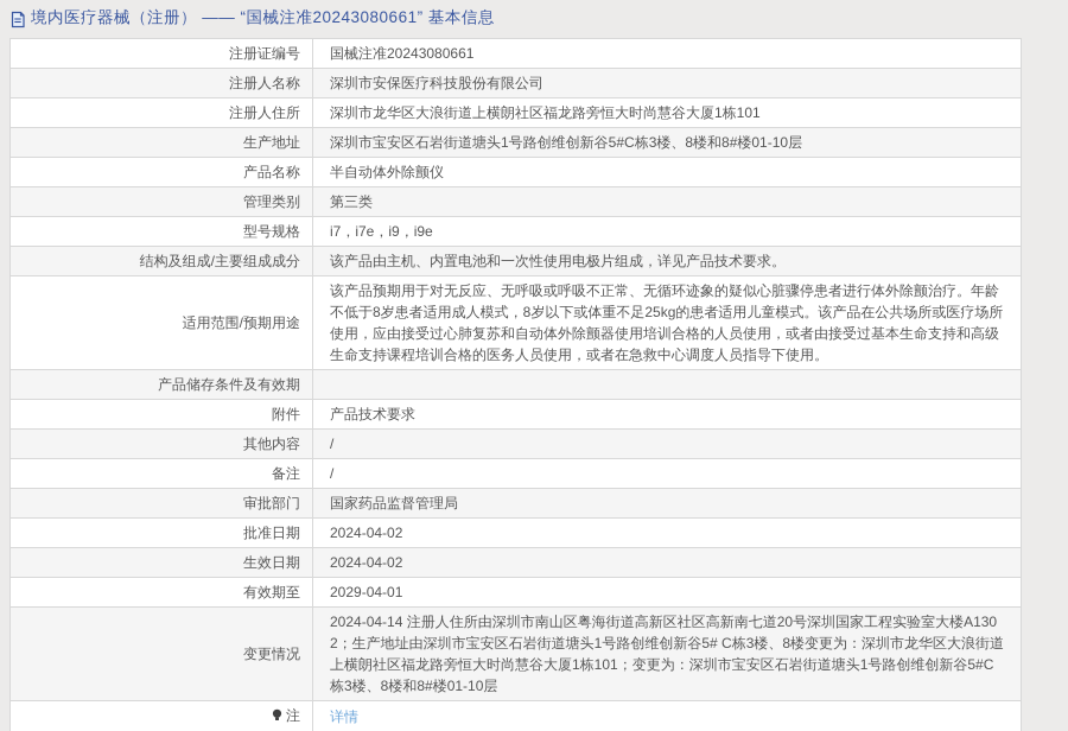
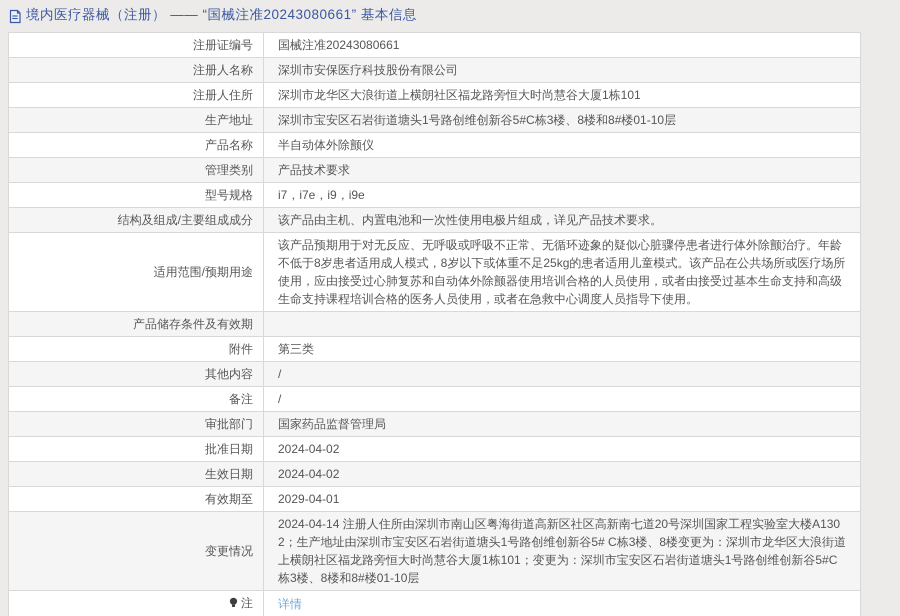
  境内医疗器械（注册） —— “国械注准20243080661” 基本信息
  注册证编号	国械注准20243080661
  注册人名称	深圳市安保医疗科技股份有限公司
  注册人住所	深圳市龙华区大浪街道上横朗社区福龙路旁恒大时尚慧谷大厦1栋101
  生产地址	深圳市宝安区石岩街道塘头1号路创维创新谷5#C栋3楼、8楼和8#楼01-10层
  产品名称	半自动体外除颤仪
- 管理类别	第三类
+ 管理类别	产品技术要求
  型号规格	i7，i7e，i9，i9e
  结构及组成/主要组成成分	该产品由主机、内置电池和一次性使用电极片组成，详见产品技术要求。
  适用范围/预期用途	该产品预期用于对无反应、无呼吸或呼吸不正常、无循环迹象的疑似心脏骤停患者进行体外除颤治疗。年龄不低于8岁患者适用成人模式，8岁以下或体重不足25kg的患者适用儿童模式。该产品在公共场所或医疗场所使用，应由接受过心肺复苏和自动体外除颤器使用培训合格的人员使用，或者由接受过基本生命支持和高级生命支持课程培训合格的医务人员使用，或者在急救中心调度人员指导下使用。
  产品储存条件及有效期
- 附件	产品技术要求
+ 附件	第三类
  其他内容	/
  备注	/
  审批部门	国家药品监督管理局
  批准日期	2024-04-02
  生效日期	2024-04-02
  有效期至	2029-04-01
  变更情况	2024-04-14 注册人住所由深圳市南山区粤海街道高新区社区高新南七道20号深圳国家工程实验室大楼A1302；生产地址由深圳市宝安区石岩街道塘头1号路创维创新谷5# C栋3楼、8楼变更为：深圳市龙华区大浪街道上横朗社区福龙路旁恒大时尚慧谷大厦1栋101；变更为：深圳市宝安区石岩街道塘头1号路创维创新谷5#C栋3楼、8楼和8#楼01-10层
  注	详情
